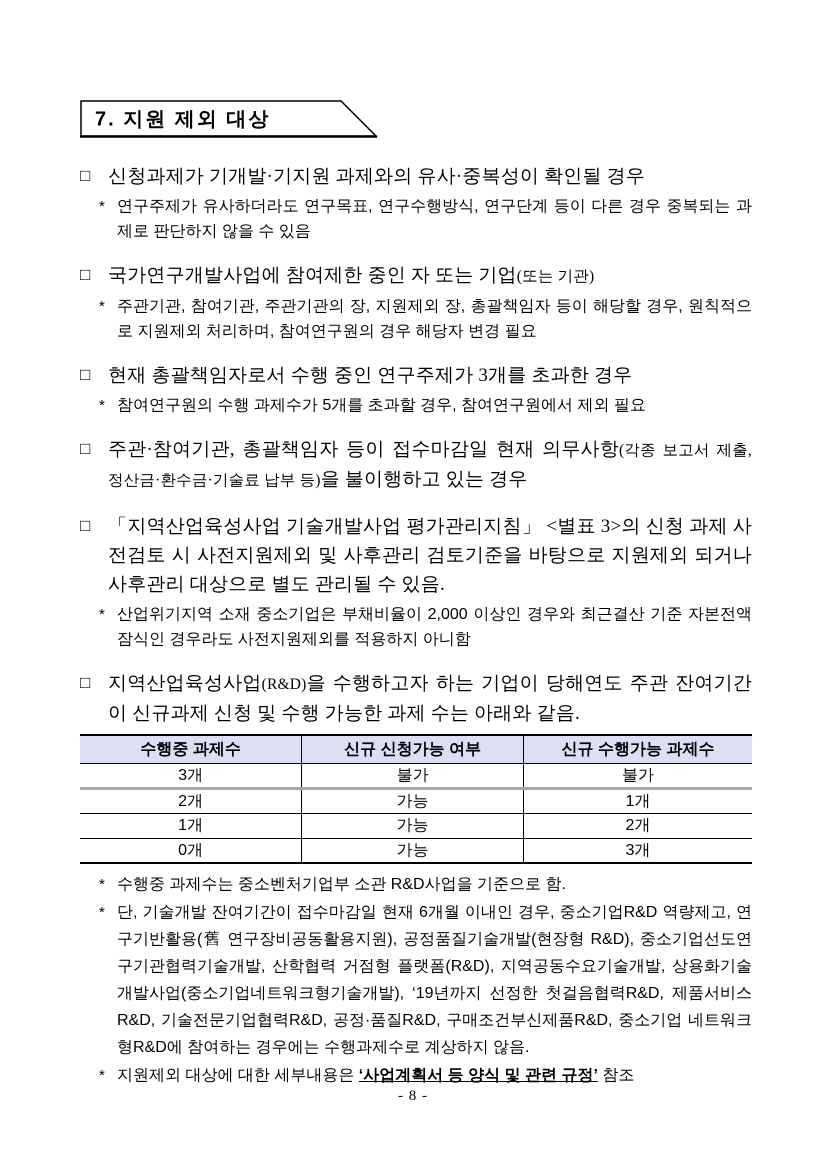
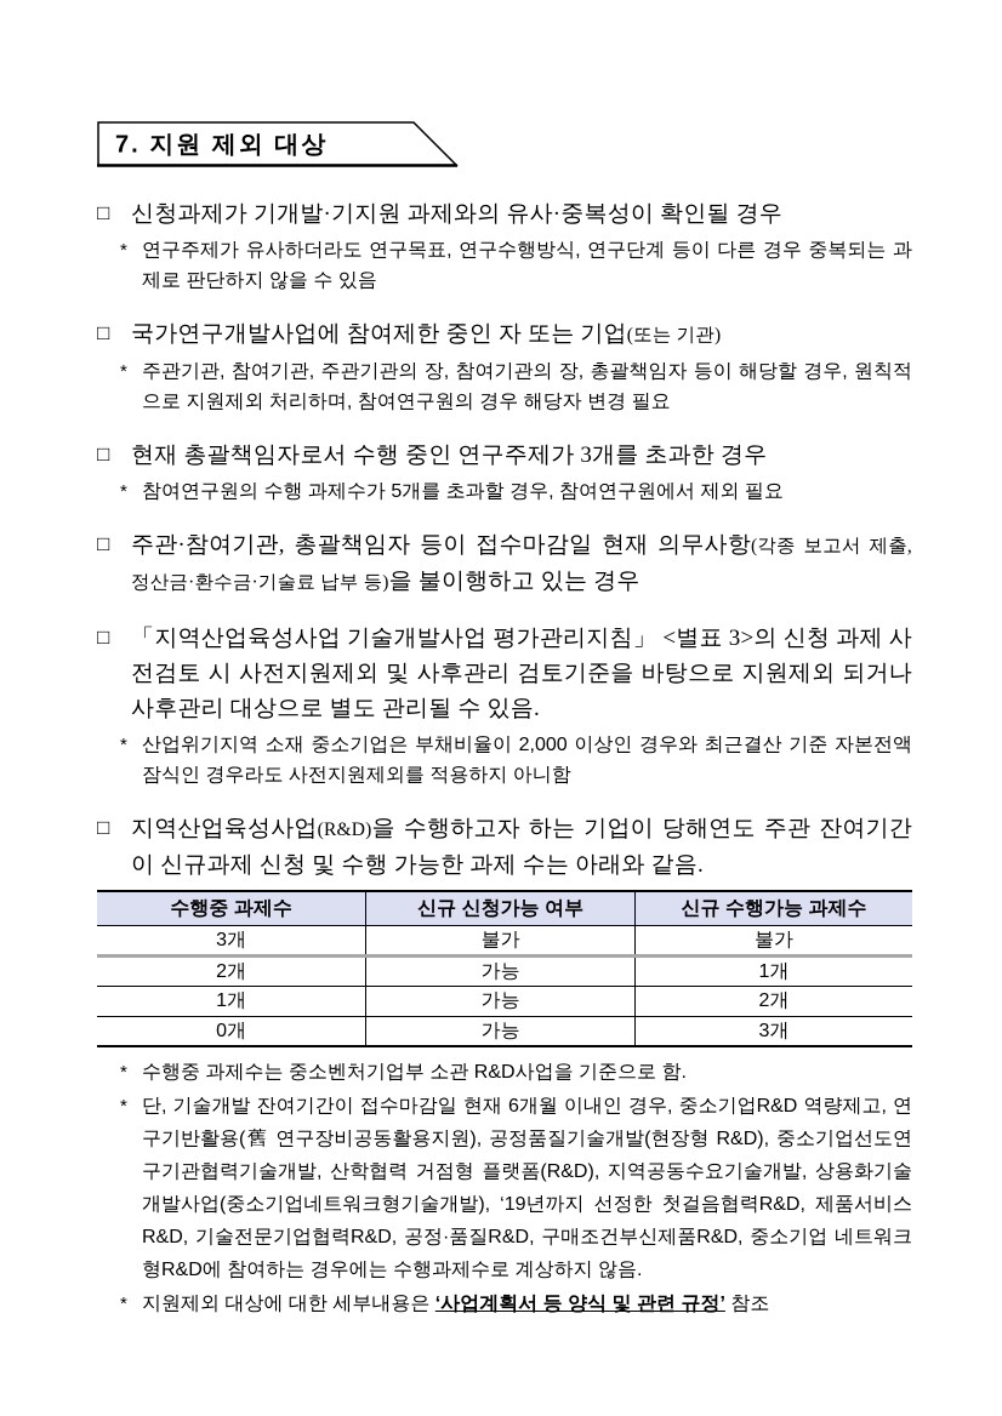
  7. 지원 제외 대상
  □
  신청과제가 기개발·기지원 과제와의 유사·중복성이 확인될 경우
  *
  연구주제가 유사하더라도 연구목표, 연구수행방식, 연구단계 등이 다른 경우 중복되는 과제로 판단하지 않을 수 있음
  □
  국가연구개발사업에 참여제한 중인 자 또는 기업(또는 기관)
  *
- 주관기관, 참여기관, 주관기관의 장, 지원제외 장, 총괄책임자 등이 해당할 경우, 원칙적으로 지원제외 처리하며, 참여연구원의 경우 해당자 변경 필요
+ 주관기관, 참여기관, 주관기관의 장, 참여기관의 장, 총괄책임자 등이 해당할 경우, 원칙적으로 지원제외 처리하며, 참여연구원의 경우 해당자 변경 필요
  □
  현재 총괄책임자로서 수행 중인 연구주제가 3개를 초과한 경우
  *
  참여연구원의 수행 과제수가 5개를 초과할 경우, 참여연구원에서 제외 필요
  □
  주관·참여기관, 총괄책임자 등이 접수마감일 현재 의무사항(각종 보고서 제출, 정산금·환수금·기술료 납부 등)을 불이행하고 있는 경우
  □
  「지역산업육성사업 기술개발사업 평가관리지침」 <별표 3>의 신청 과제 사전검토 시 사전지원제외 및 사후관리 검토기준을 바탕으로 지원제외 되거나 사후관리 대상으로 별도 관리될 수 있음.
  *
  산업위기지역 소재 중소기업은 부채비율이 2,000 이상인 경우와 최근결산 기준 자본전액잠식인 경우라도 사전지원제외를 적용하지 아니함
  □
  지역산업육성사업(R&D)을 수행하고자 하는 기업이 당해연도 주관 잔여기간이 신규과제 신청 및 수행 가능한 과제 수는 아래와 같음.
  수행중 과제수	신규 신청가능 여부	신규 수행가능 과제수
  3개	불가	불가
  2개	가능	1개
  1개	가능	2개
  0개	가능	3개
  *
  수행중 과제수는 중소벤처기업부 소관 R&D사업을 기준으로 함.
  *
  단, 기술개발 잔여기간이 접수마감일 현재 6개월 이내인 경우, 중소기업R&D 역량제고, 연구기반활용(舊 연구장비공동활용지원), 공정품질기술개발(현장형 R&D), 중소기업선도연구기관협력기술개발, 산학협력 거점형 플랫폼(R&D), 지역공동수요기술개발, 상용화기술개발사업(중소기업네트워크형기술개발), ‘19년까지 선정한 첫걸음협력R&D, 제품서비스R&D, 기술전문기업협력R&D, 공정·품질R&D, 구매조건부신제품R&D, 중소기업 네트워크형R&D에 참여하는 경우에는 수행과제수로 계상하지 않음.
  *
  지원제외 대상에 대한 세부내용은 ‘사업계획서 등 양식 및 관련 규정’ 참조
- - 8 -
